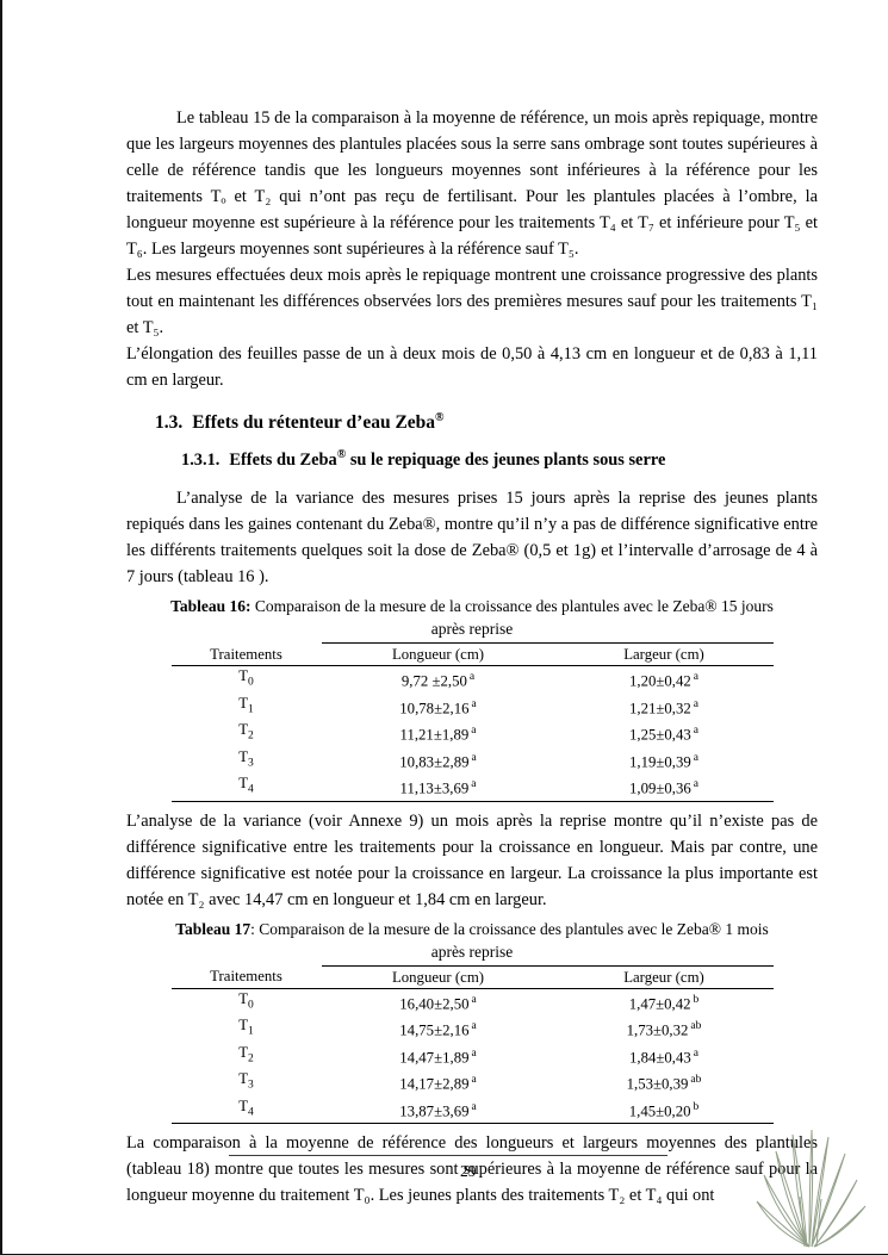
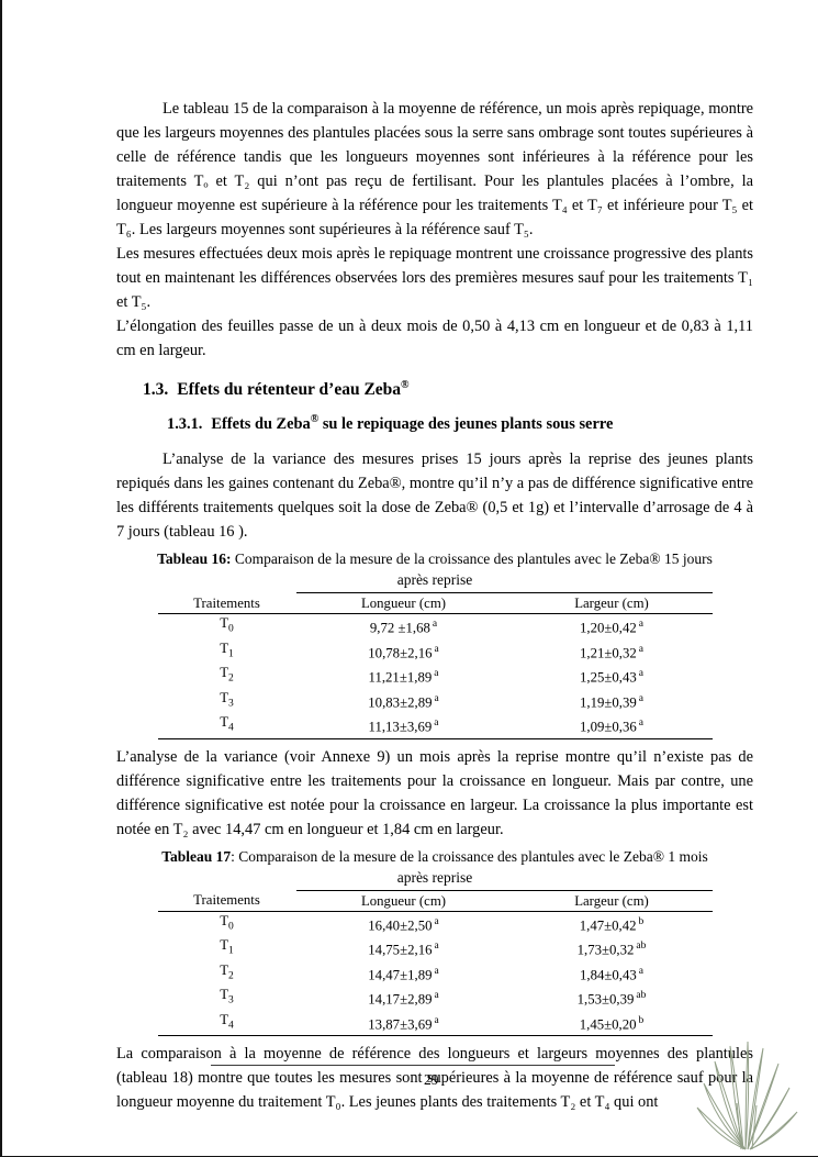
  Le tableau 15 de la comparaison à la moyenne de référence, un mois après repiquage, montre que les largeurs moyennes des plantules placées sous la serre sans ombrage sont toutes supérieures à celle de référence tandis que les longueurs moyennes sont inférieures à la référence pour les traitements Tₒ et T₂ qui n’ont pas reçu de fertilisant. Pour les plantules placées à l’ombre, la longueur moyenne est supérieure à la référence pour les traitements T₄ et T₇ et inférieure pour T₅ et T₆. Les largeurs moyennes sont supérieures à la référence sauf T₅.
  Les mesures effectuées deux mois après le repiquage montrent une croissance progressive des plants tout en maintenant les différences observées lors des premières mesures sauf pour les traitements T₁ et T₅.
  L’élongation des feuilles passe de un à deux mois de 0,50 à 4,13 cm en longueur et de 0,83 à 1,11 cm en largeur.
  1.3. Effets du rétenteur d’eau Zeba®
  1.3.1. Effets du Zeba® su le repiquage des jeunes plants sous serre
  L’analyse de la variance des mesures prises 15 jours après la reprise des jeunes plants repiqués dans les gaines contenant du Zeba®, montre qu’il n’y a pas de différence significative entre les différents traitements quelques soit la dose de Zeba® (0,5 et 1g) et l’intervalle d’arrosage de 4 à 7 jours (tableau 16 ).
  Tableau 16: Comparaison de la mesure de la croissance des plantules avec le Zeba® 15 jours
  après reprise
  Traitements	Longueur (cm)	Largeur (cm)
- T0	9,72 ±2,50 a	1,20±0,42 a
+ T0	9,72 ±1,68 a	1,20±0,42 a
  T1	10,78±2,16 a	1,21±0,32 a
  T2	11,21±1,89 a	1,25±0,43 a
  T3	10,83±2,89 a	1,19±0,39 a
  T4	11,13±3,69 a	1,09±0,36 a
  L’analyse de la variance (voir Annexe 9) un mois après la reprise montre qu’il n’existe pas de différence significative entre les traitements pour la croissance en longueur. Mais par contre, une différence significative est notée pour la croissance en largeur. La croissance la plus importante est notée en T₂ avec 14,47 cm en longueur et 1,84 cm en largeur.
  Tableau 17: Comparaison de la mesure de la croissance des plantules avec le Zeba® 1 mois
  après reprise
  Traitements	Longueur (cm)	Largeur (cm)
  T0	16,40±2,50 a	1,47±0,42 b
  T1	14,75±2,16 a	1,73±0,32 ab
  T2	14,47±1,89 a	1,84±0,43 a
  T3	14,17±2,89 a	1,53±0,39 ab
  T4	13,87±3,69 a	1,45±0,20 b
  La comparaison à la moyenne de référence des longueurs et largeurs moyennes des plantles (tableau 18) montre que toutes les mesures sont supérieures à la moyenne de référence sauf pur la longueur moyenne du traitement T₀. Les jeunes plants des traitements T₂ et T₄ qui ont
  29
